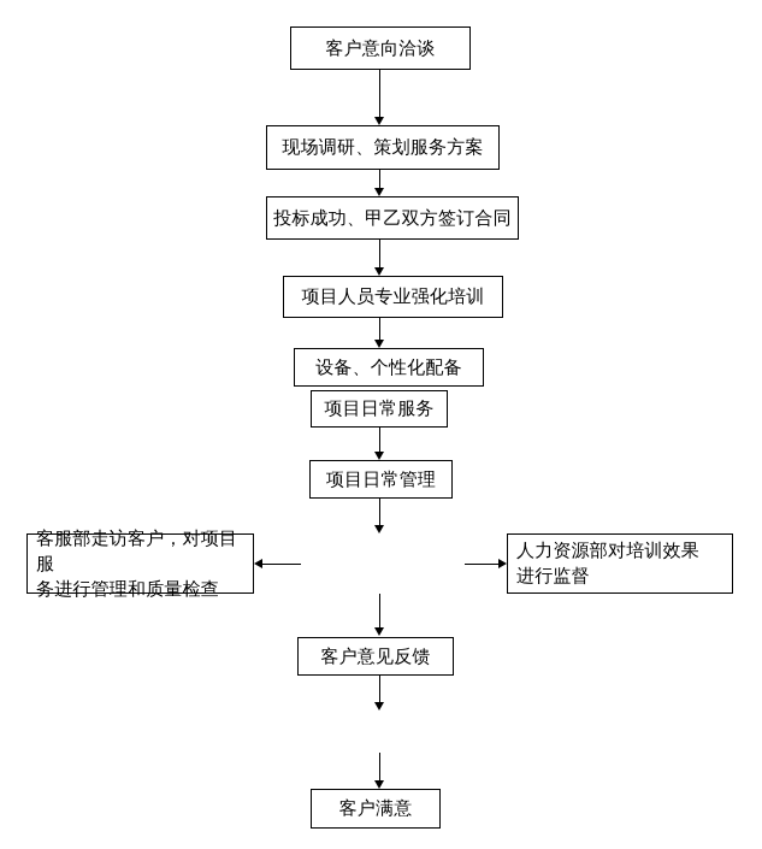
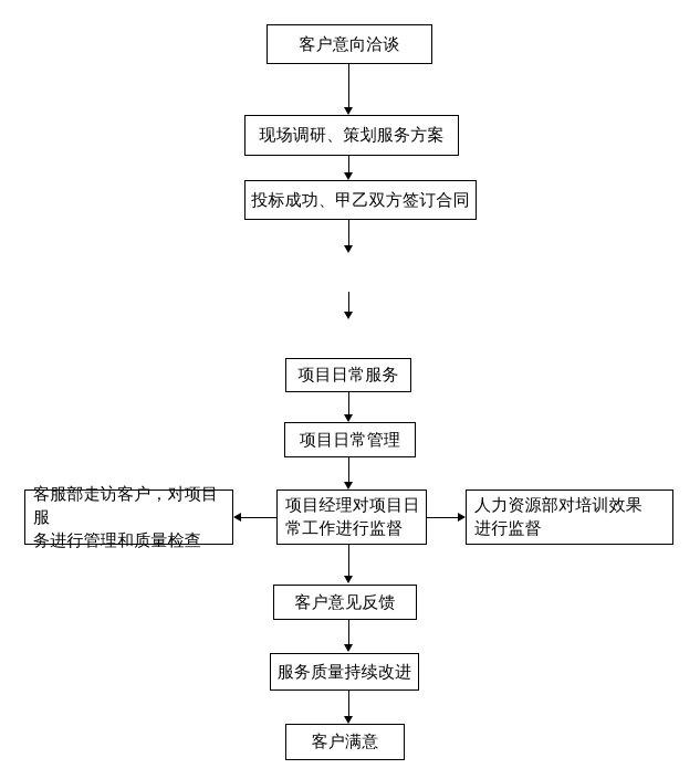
  客户意向洽谈
  现场调研、策划服务方案
  投标成功、甲乙双方签订合同
- 项目人员专业强化培训
- 设备、个性化配备
  项目日常服务
  项目日常管理
  客服部走访客户，对项目服
  务进行管理和质量检查
+ 项目经理对项目日
+ 常工作进行监督
  人力资源部对培训效果
  进行监督
  客户意见反馈
+ 服务质量持续改进
  客户满意
